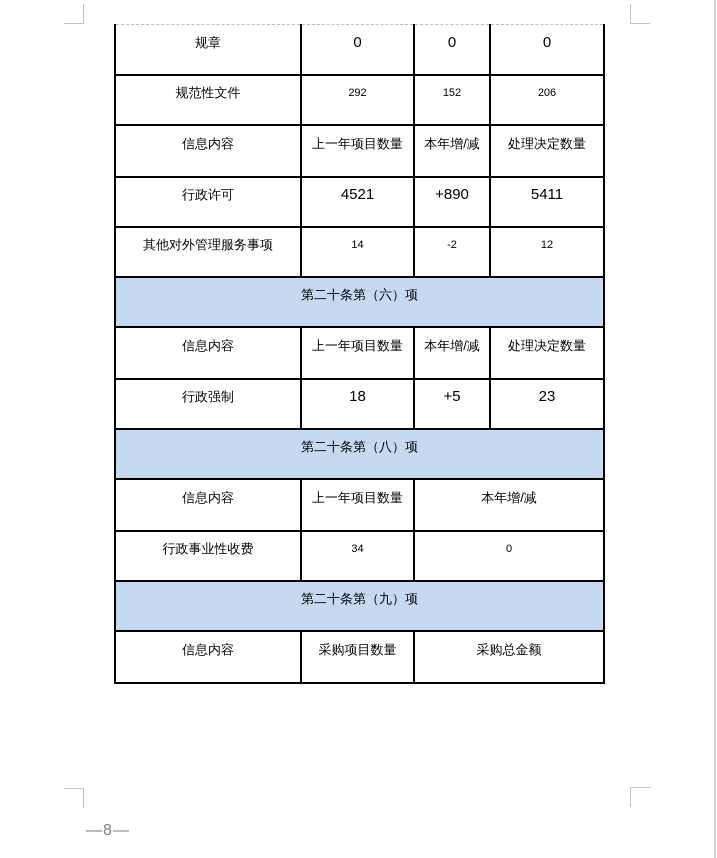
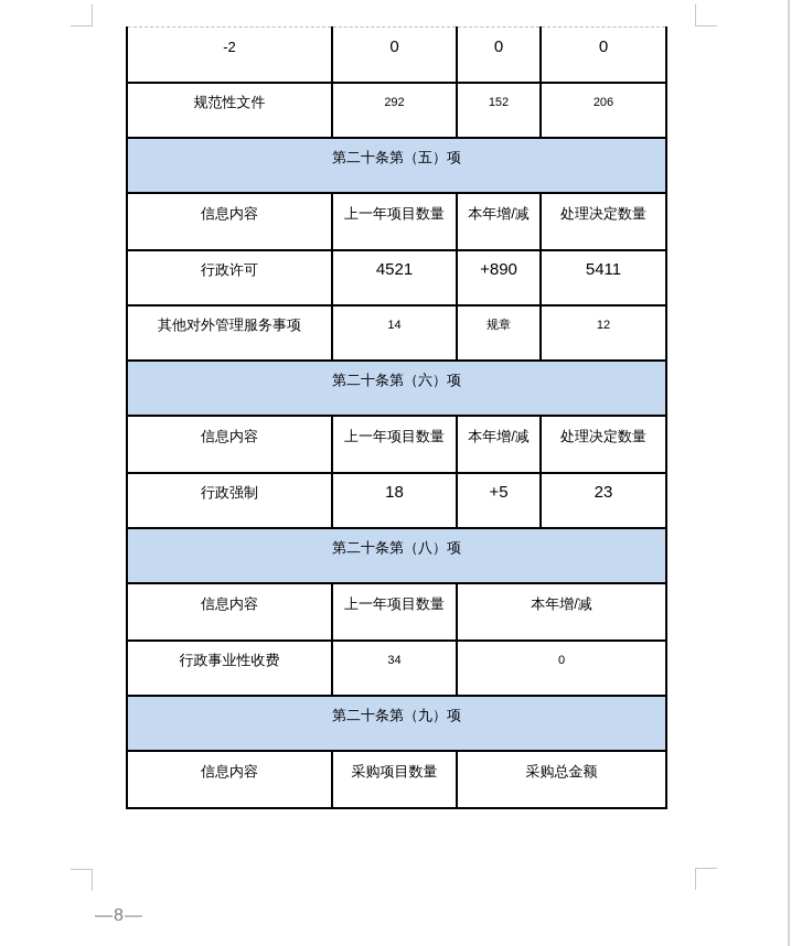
- 规章	0	0	0
+ -2	0	0	0
  规范性文件	292	152	206
+ 第二十条第（五）项
  信息内容	上一年项目数量	本年增/减	处理决定数量
  行政许可	4521	+890	5411
- 其他对外管理服务事项	14	-2	12
+ 其他对外管理服务事项	14	规章	12
  第二十条第（六）项
  信息内容	上一年项目数量	本年增/减	处理决定数量
  行政强制	18	+5	23
  第二十条第（八）项
  信息内容	上一年项目数量	本年增/减
  行政事业性收费	34	0
  第二十条第（九）项
  信息内容	采购项目数量	采购总金额
  —8—
